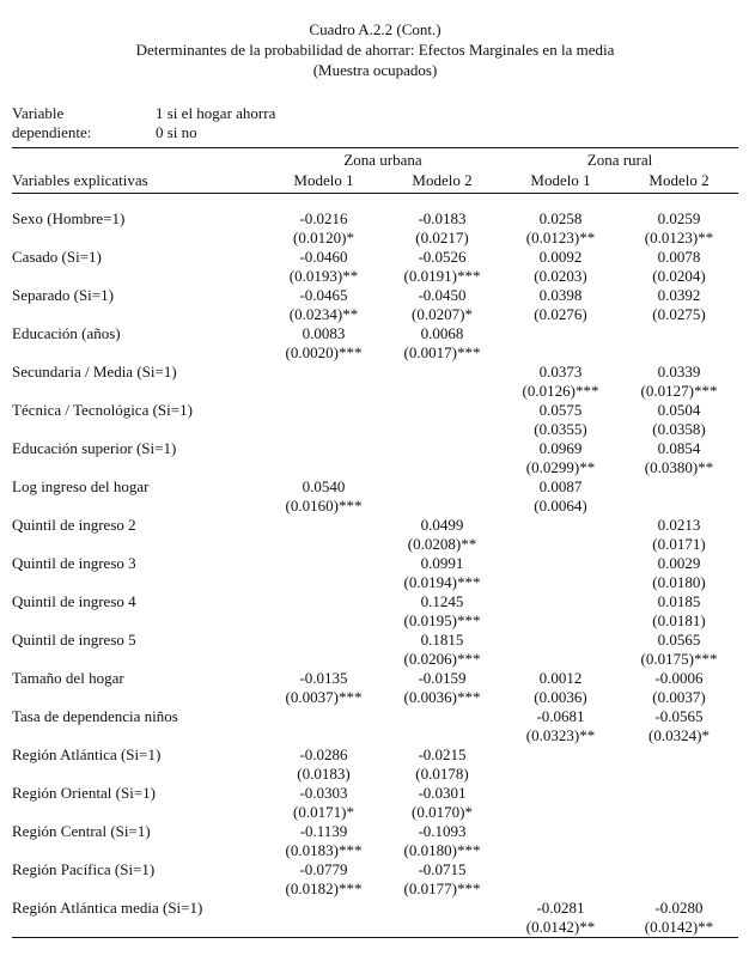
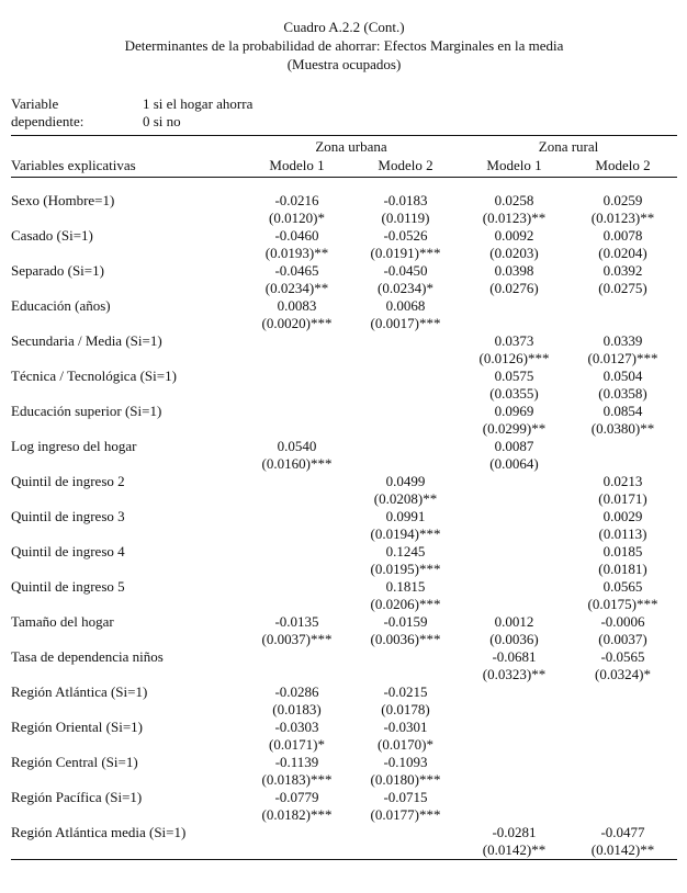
  Cuadro A.2.2 (Cont.)
  Determinantes de la probabilidad de ahorrar: Efectos Marginales en la media
  (Muestra ocupados)
  Variable dependiente:
  1 si el hogar ahorra
  0 si no
  	Zona urbana	Zona rural
  Variables explicativas	Modelo 1	Modelo 2	Modelo 1	Modelo 2
- Sexo (Hombre=1)	-0.0216(0.0120)*	-0.0183(0.0217)	0.0258(0.0123)**	0.0259(0.0123)**
+ Sexo (Hombre=1)	-0.0216(0.0120)*	-0.0183(0.0119)	0.0258(0.0123)**	0.0259(0.0123)**
  Casado (Si=1)	-0.0460(0.0193)**	-0.0526(0.0191)***	0.0092(0.0203)	0.0078(0.0204)
- Separado (Si=1)	-0.0465(0.0234)**	-0.0450(0.0207)*	0.0398(0.0276)	0.0392(0.0275)
+ Separado (Si=1)	-0.0465(0.0234)**	-0.0450(0.0234)*	0.0398(0.0276)	0.0392(0.0275)
  Educación (años)	0.0083(0.0020)***	0.0068(0.0017)***
  Secundaria / Media (Si=1)			0.0373(0.0126)***	0.0339(0.0127)***
  Técnica / Tecnológica (Si=1)			0.0575(0.0355)	0.0504(0.0358)
  Educación superior (Si=1)			0.0969(0.0299)**	0.0854(0.0380)**
  Log ingreso del hogar	0.0540(0.0160)***		0.0087(0.0064)
  Quintil de ingreso 2		0.0499(0.0208)**		0.0213(0.0171)
- Quintil de ingreso 3		0.0991(0.0194)***		0.0029(0.0180)
+ Quintil de ingreso 3		0.0991(0.0194)***		0.0029(0.0113)
  Quintil de ingreso 4		0.1245(0.0195)***		0.0185(0.0181)
  Quintil de ingreso 5		0.1815(0.0206)***		0.0565(0.0175)***
  Tamaño del hogar	-0.0135(0.0037)***	-0.0159(0.0036)***	0.0012(0.0036)	-0.0006(0.0037)
  Tasa de dependencia niños			-0.0681(0.0323)**	-0.0565(0.0324)*
  Región Atlántica (Si=1)	-0.0286(0.0183)	-0.0215(0.0178)
  Región Oriental (Si=1)	-0.0303(0.0171)*	-0.0301(0.0170)*
  Región Central (Si=1)	-0.1139(0.0183)***	-0.1093(0.0180)***
  Región Pacífica (Si=1)	-0.0779(0.0182)***	-0.0715(0.0177)***
- Región Atlántica media (Si=1)			-0.0281(0.0142)**	-0.0280(0.0142)**
+ Región Atlántica media (Si=1)			-0.0281(0.0142)**	-0.0477(0.0142)**
